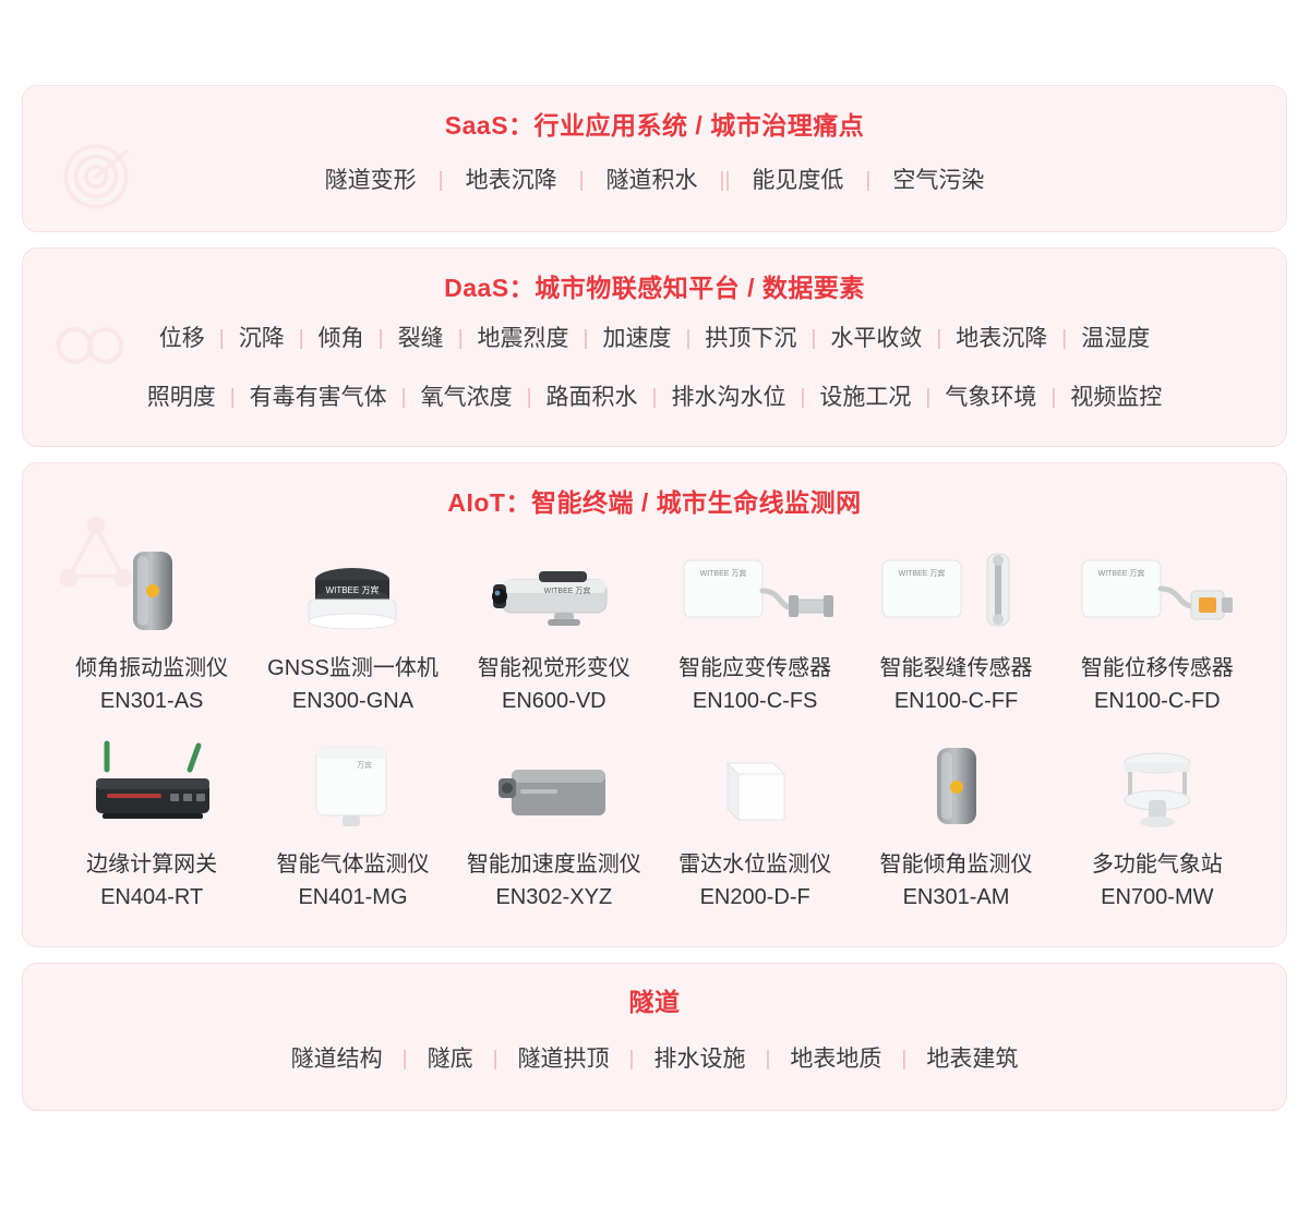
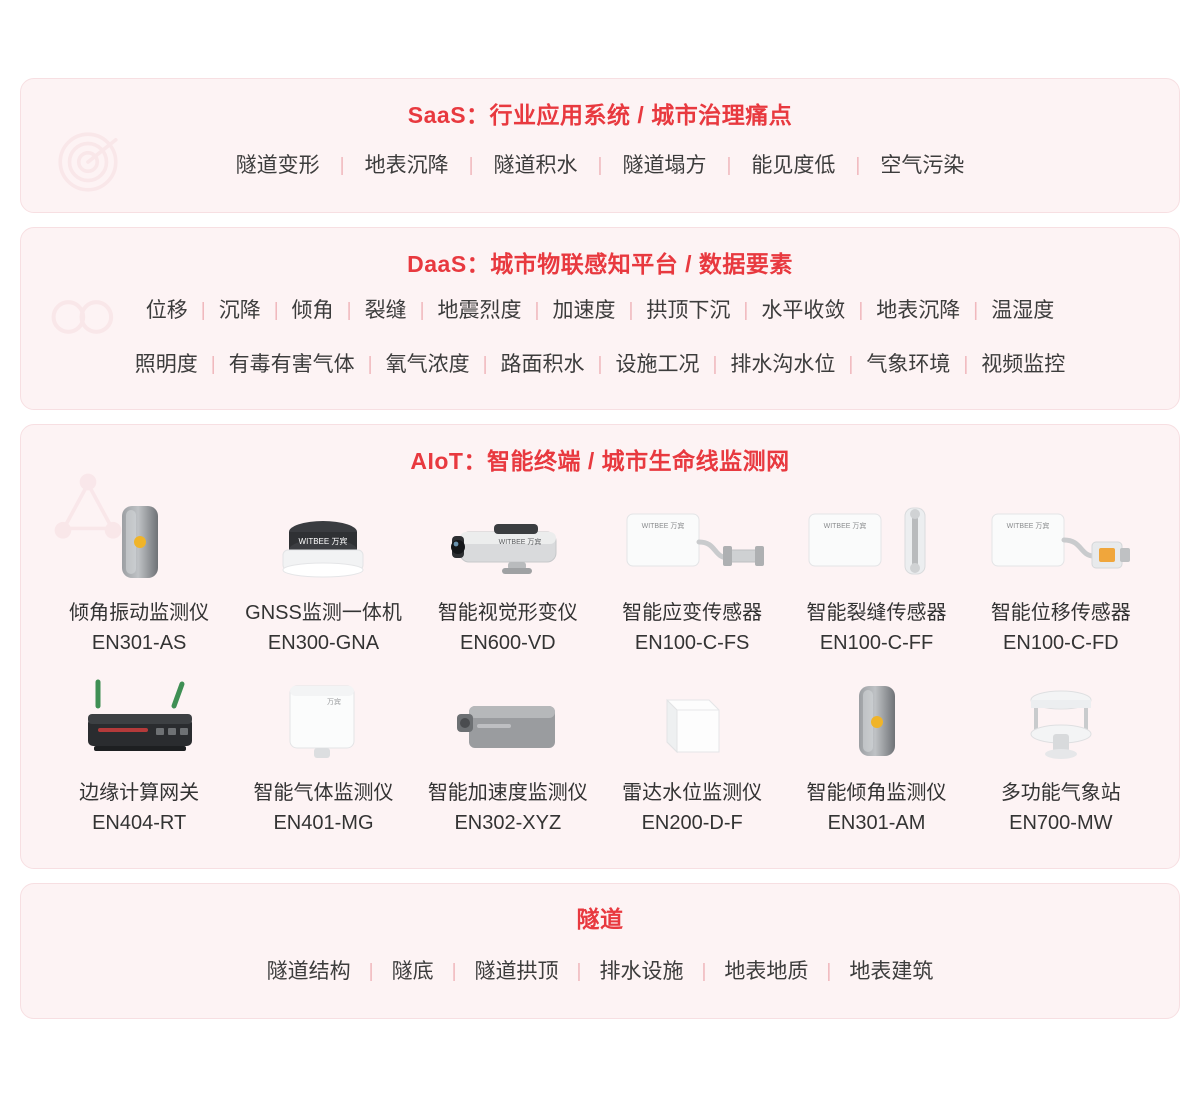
  SaaS：行业应用系统 / 城市治理痛点
  隧道变形
  |
  地表沉降
  |
  隧道积水
  |
+ 隧道塌方
  |
  能见度低
  |
  空气污染
  DaaS：城市物联感知平台 / 数据要素
  位移
  |
  沉降
  |
  倾角
  |
  裂缝
  |
  地震烈度
  |
  加速度
  |
  拱顶下沉
  |
  水平收敛
  |
  地表沉降
  |
  温湿度
  照明度
  |
  有毒有害气体
  |
  氧气浓度
  |
  路面积水
  |
- 排水沟水位
+ 设施工况
  |
- 设施工况
+ 排水沟水位
  |
  气象环境
  |
  视频监控
  AIoT：智能终端 / 城市生命线监测网
  倾角振动监测仪
  EN301-AS
  WITBEE 万宾
  GNSS监测一体机
  EN300-GNA
  智能视觉形变仪
  EN600-VD
  智能应变传感器
  EN100-C-FS
  智能裂缝传感器
  EN100-C-FF
  智能位移传感器
  EN100-C-FD
  边缘计算网关
  EN404-RT
  智能气体监测仪
  EN401-MG
  智能加速度监测仪
  EN302-XYZ
  雷达水位监测仪
  EN200-D-F
  智能倾角监测仪
  EN301-AM
  多功能气象站
  EN700-MW
  隧道
  隧道结构
  |
  隧底
  |
  隧道拱顶
  |
  排水设施
  |
  地表地质
  |
  地表建筑
